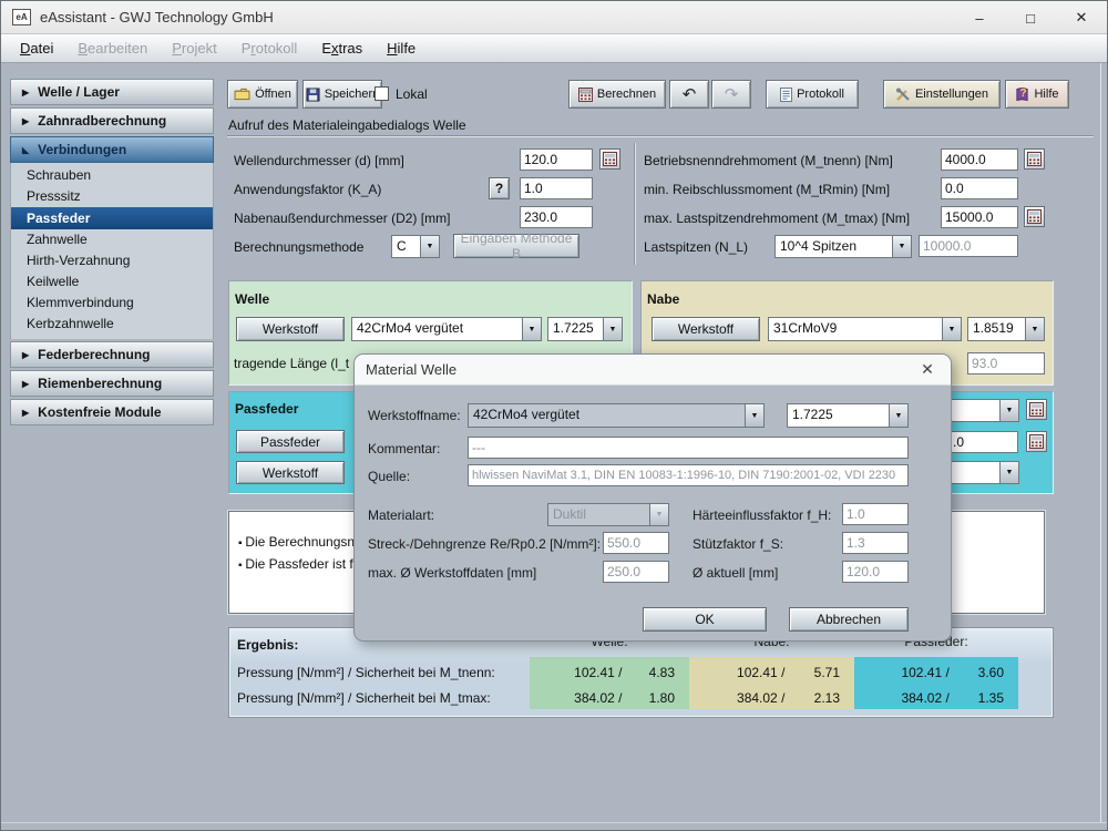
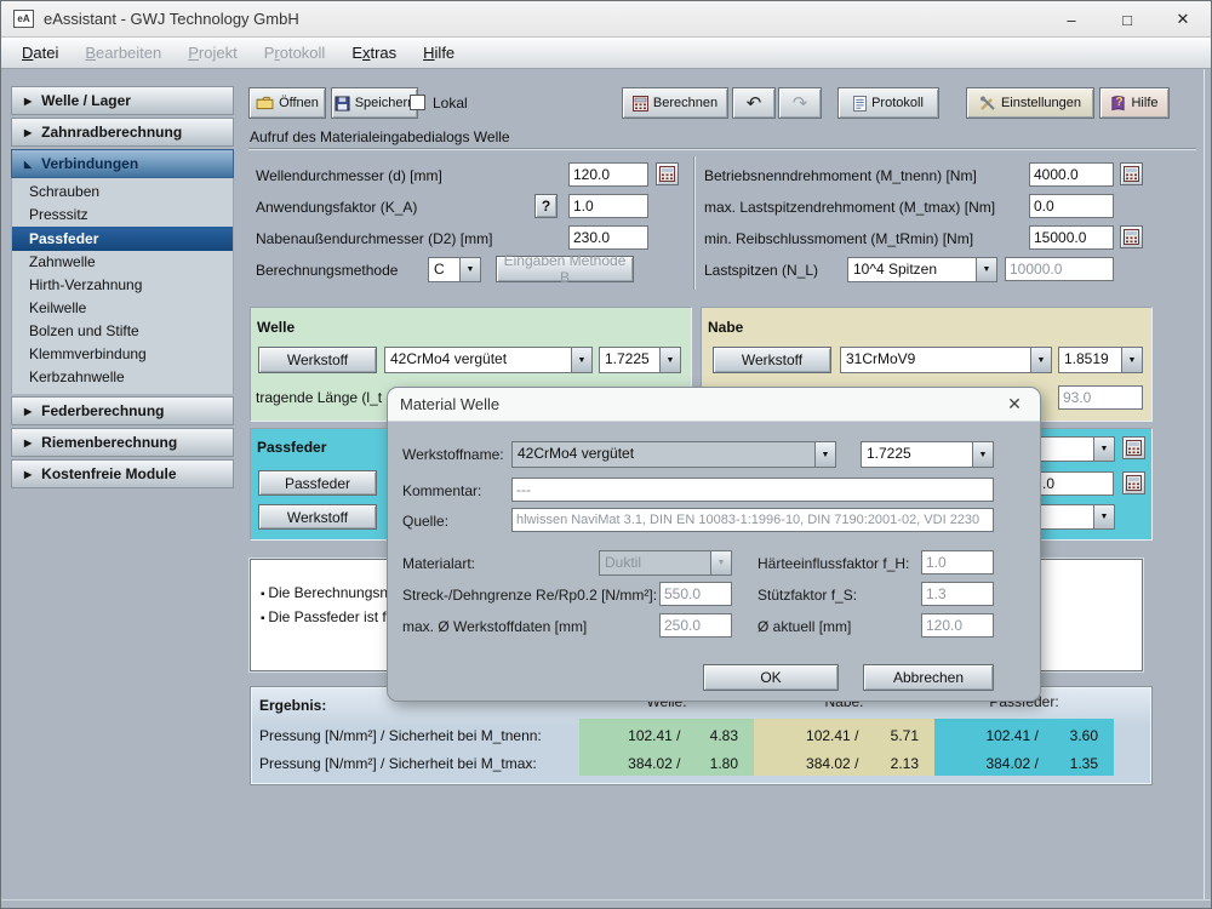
  eA
  eAssistant - GWJ Technology GmbH
  –
  □
  ✕
  Datei
  Bearbeiten
  Projekt
  Protokoll
  Extras
  Hilfe
  ▶
  Welle / Lager
  ▶
  Zahnradberechnung
  ◣
  Verbindungen
  Schrauben
  Presssitz
  Passfeder
  Zahnwelle
  Hirth-Verzahnung
  Keilwelle
+ Bolzen und Stifte
  Klemmverbindung
  Kerbzahnwelle
  ▶
  Federberechnung
  ▶
  Riemenberechnung
  ▶
  Kostenfreie Module
  Öffnen
  Speicher
  Lokal
  Berechnen
  ↶
  ↷
  Protokoll
  Einstellungen
  ?
  Hilfe
  Aufruf des Materialeingabedialogs Welle
  Wellendurchmesser (d) [mm]
  120.0
  Anwendungsfaktor (K_A)
  ?
  1.0
  Nabenaußendurchmesser (D2) [mm]
  230.0
  Berechnungsmethode
  C
  Eingaben Methode B
  Betriebsnenndrehmoment (M_tnenn) [Nm]
  4000.0
- min. Reibschlussmoment (M_tRmin) [Nm]
+ max. Lastspitzendrehmoment (M_tmax) [Nm]
  0.0
- max. Lastspitzendrehmoment (M_tmax) [Nm]
+ min. Reibschlussmoment (M_tRmin) [Nm]
  15000.0
  Lastspitzen (N_L)
  10^4 Spitzen
  10000.0
  Welle
  Werkstoff
  42CrMo4 vergütet
  1.7225
  tragende Länge (l_t
  Nabe
  Werkstoff
  31CrMoV9
  1.8519
  93.0
  Passfeder
  Passfeder
  .0
  Werkstoff
  Die Berechnungsn
  Die Passfeder ist f
  Ergebnis:
  Welle:
  Nabe:
  Passfeder:
  Pressung [N/mm²] / Sicherheit bei M_tnenn:
  Pressung [N/mm²] / Sicherheit bei M_tmax:
  102.41 /
  4.83
  102.41 /
  5.71
  102.41 /
  3.60
  384.02 /
  1.80
  384.02 /
  2.13
  384.02 /
  1.35
  Material Welle
  ✕
  Werkstoffname:
  42CrMo4 vergütet
  1.7225
  Kommentar:
  ---
  Quelle:
  hlwissen NaviMat 3.1, DIN EN 10083-1:1996-10, DIN 7190:2001-02, VDI 2230
  Materialart:
  Duktil
  Härteeinflussfaktor f_H:
  1.0
  Streck-/Dehngrenze Re/Rp0.2 [N/mm²]:
  550.0
  Stützfaktor f_S:
  1.3
  max. Ø Werkstoffdaten [mm]
  250.0
  Ø aktuell [mm]
  120.0
  OK
  Abbrechen
